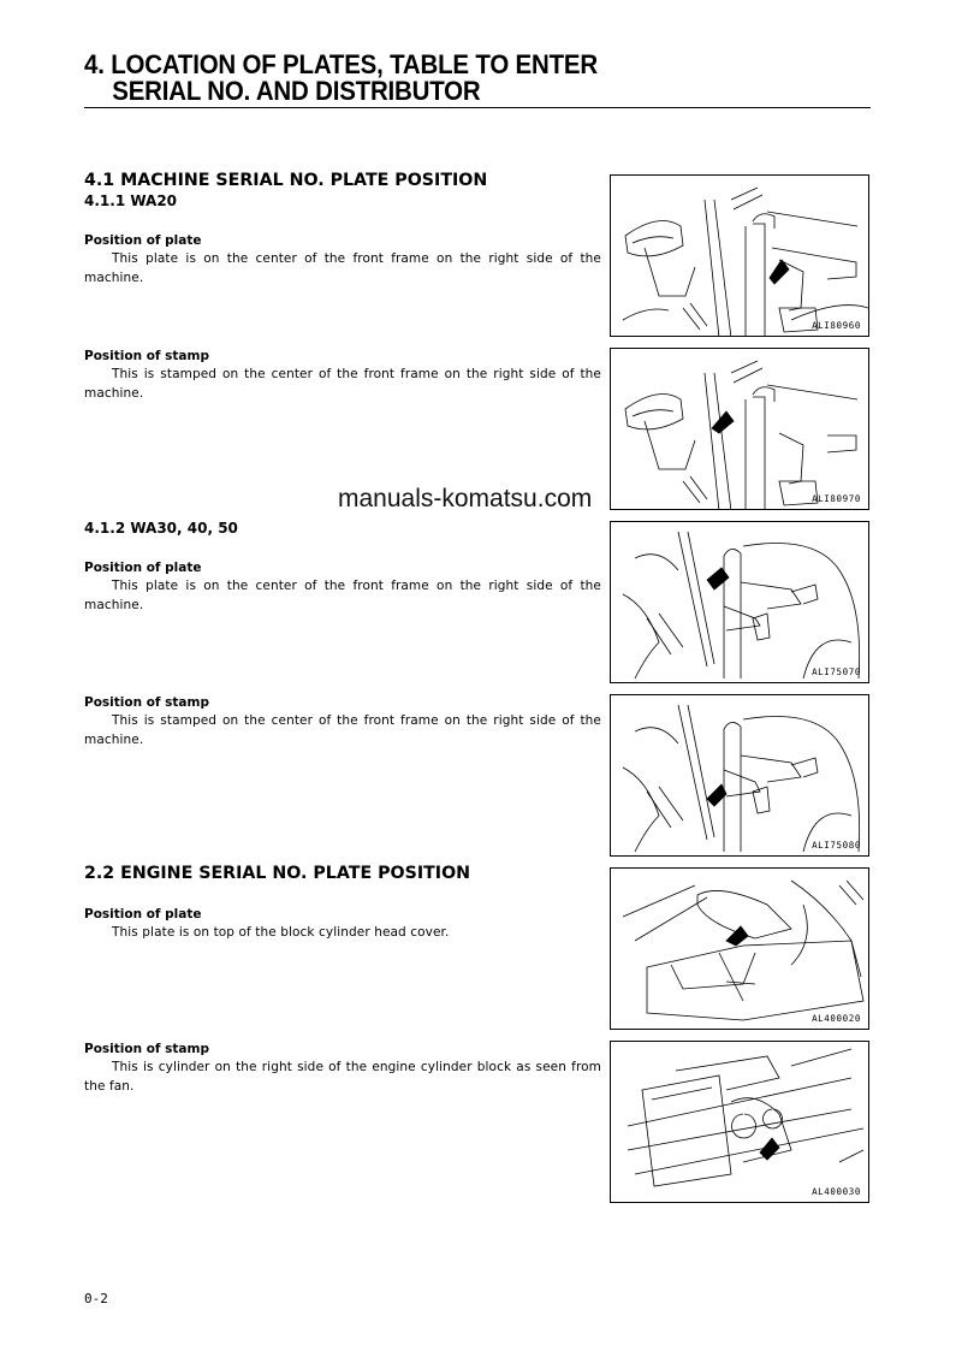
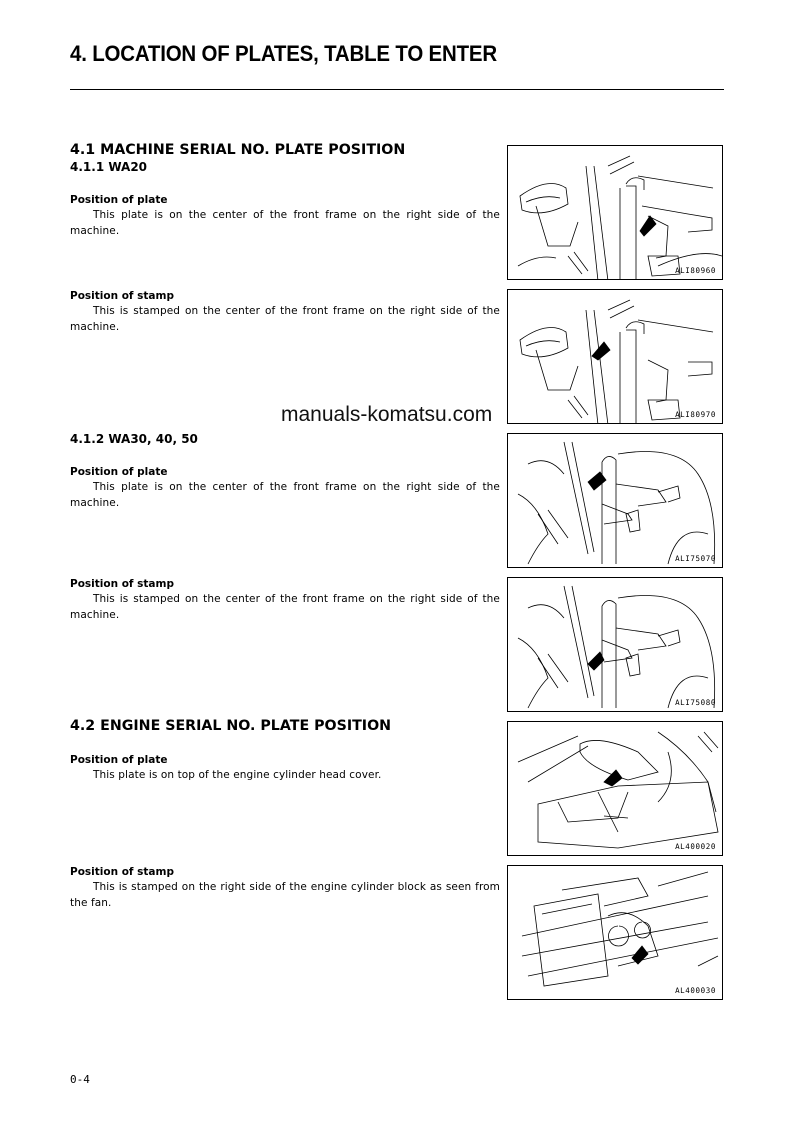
  4. LOCATION OF PLATES, TABLE TO ENTER
- SERIAL NO. AND DISTRIBUTOR
  4.1 MACHINE SERIAL NO. PLATE POSITION
  4.1.1 WA20
  Position of plate
  This plate is on the center of the front frame on the right side of the machine.
  Position of stamp
  This is stamped on the center of the front frame on the right side of the machine.
  4.1.2 WA30, 40, 50
  Position of plate
  This plate is on the center of the front frame on the right side of the machine.
  Position of stamp
  This is stamped on the center of the front frame on the right side of the machine.
- 2.2 ENGINE SERIAL NO. PLATE POSITION
+ 4.2 ENGINE SERIAL NO. PLATE POSITION
  Position of plate
- This plate is on top of the block cylinder head cover.
+ This plate is on top of the engine cylinder head cover.
  Position of stamp
- This is cylinder on the right side of the engine cylinder block as seen from the fan.
+ This is stamped on the right side of the engine cylinder block as seen from the fan.
  ALI80960
  ALI80970
  ALI75070
  ALI75080
  AL400020
  AL400030
  manuals-komatsu.com
- 0-2
+ 0-4
